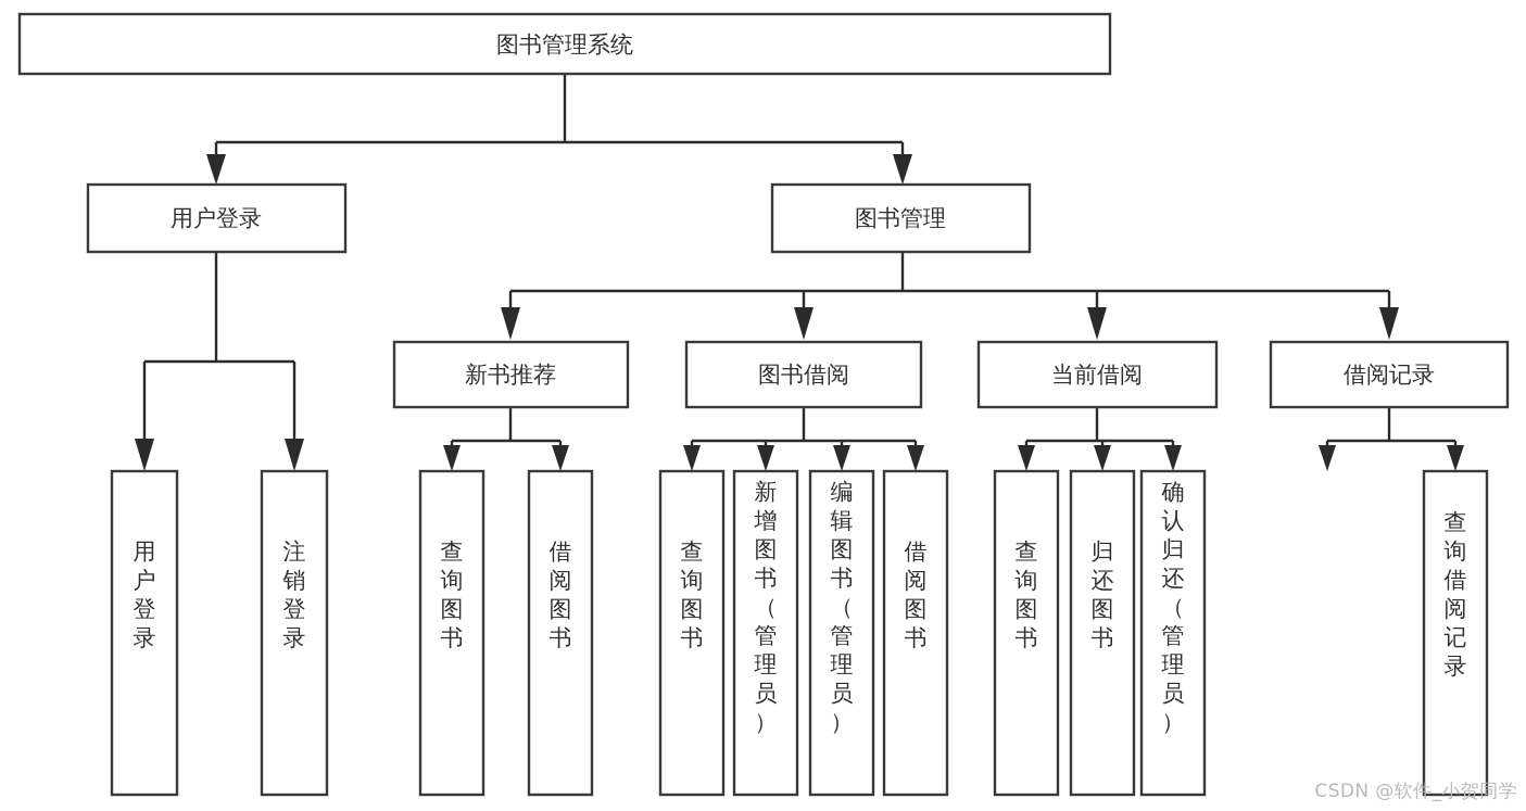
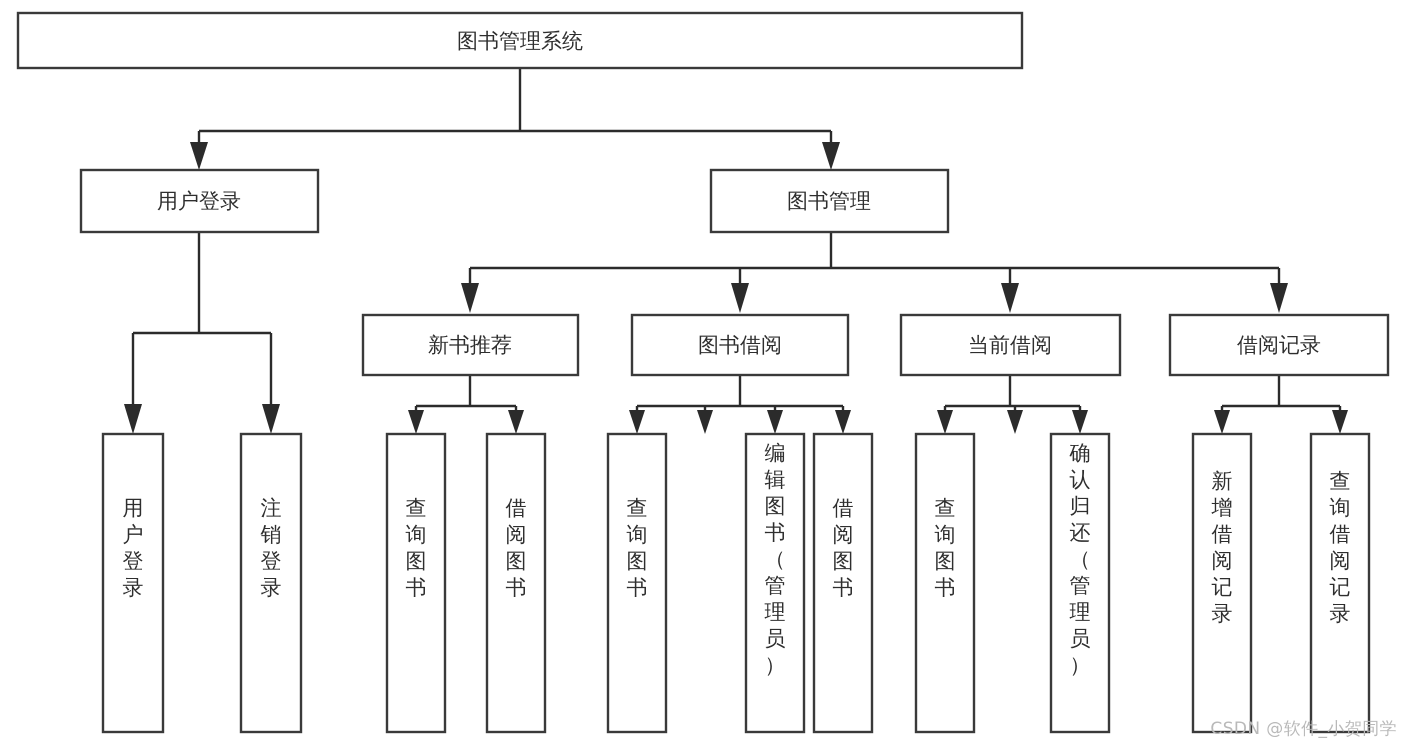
  图书管理系统
  用户登录
  图书管理
  新书推荐
  图书借阅
  当前借阅
  借阅记录
  用户登录
  注销登录
  查询图书
  借阅图书
  查询图书
- 新增图书（管理员）
  编辑图书（管理员）
  借阅图书
  查询图书
- 归还图书
  确认归还（管理员）
+ 新增借阅记录
  查询借阅记录
  CSDN @软件_小贺同学
